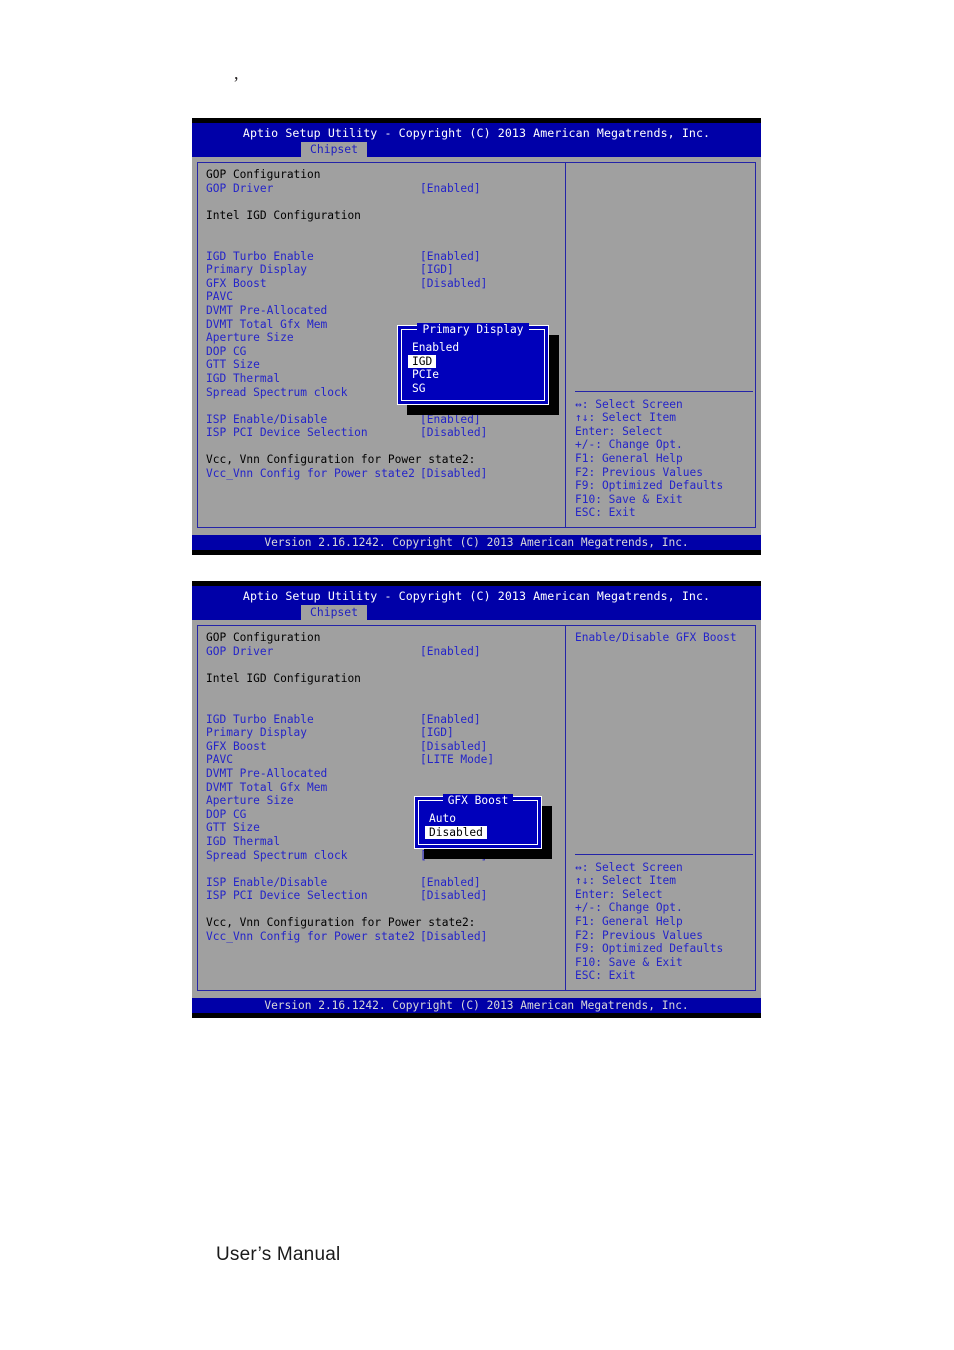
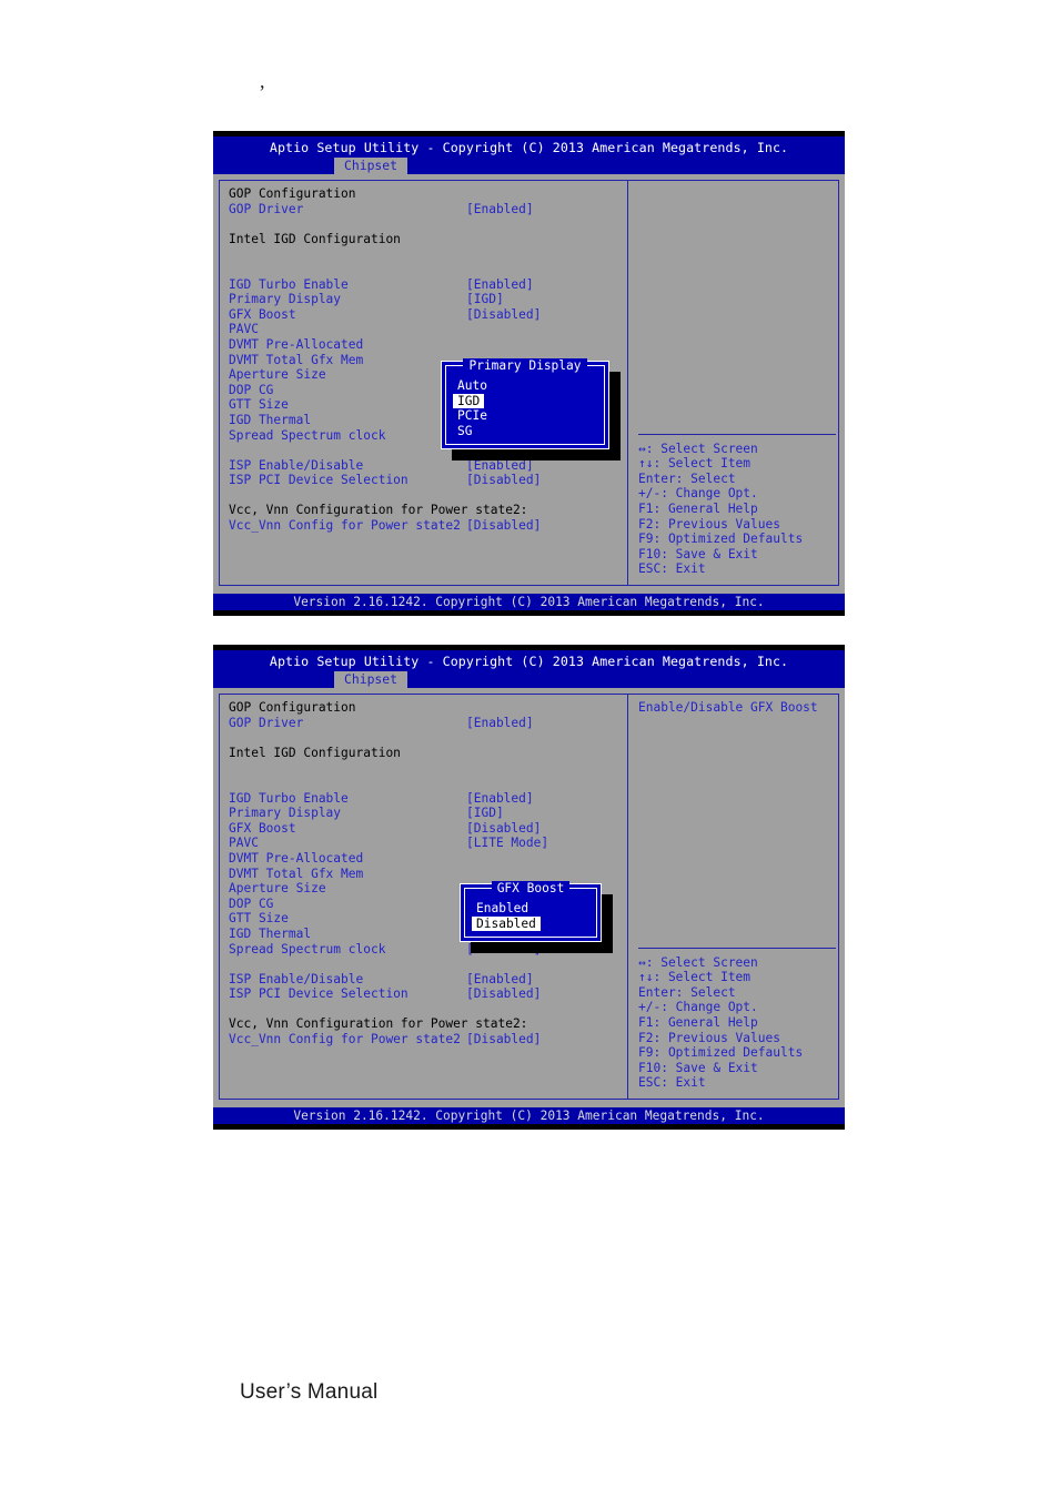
  ,
  Aptio Setup Utility - Copyright (C) 2013 American Megatrends, Inc.
  Chipset
  GOP Configuration
  GOP Driver
  [Enabled]
  Intel IGD Configuration
  IGD Turbo Enable
  [Enabled]
  Primary Display
  [IGD]
  GFX Boost
  [Disabled]
  PAVC
  DVMT Pre-Allocated
  DVMT Total Gfx Mem
  Aperture Size
  DOP CG
  GTT Size
  IGD Thermal
  Spread Spectrum clock
  ISP Enable/Disable
  [Enabled]
  ISP PCI Device Selection
  [Disabled]
  Vcc, Vnn Configuration for Power state2:
  Vcc_Vnn Config for Power state2
  [Disabled]
  ↔: Select Screen
  ↑↓: Select Item
  Enter: Select
  +/-: Change Opt.
  F1: General Help
  F2: Previous Values
  F9: Optimized Defaults
  F10: Save & Exit
  ESC: Exit
  Primary Display
- Enabled
+ Auto
  IGD
  PCIe
  SG
  Version 2.16.1242. Copyright (C) 2013 American Megatrends, Inc.
  Aptio Setup Utility - Copyright (C) 2013 American Megatrends, Inc.
  Chipset
  GOP Configuration
  GOP Driver
  [Enabled]
  Intel IGD Configuration
  IGD Turbo Enable
  [Enabled]
  Primary Display
  [IGD]
  GFX Boost
  [Disabled]
  PAVC
  [LITE Mode]
  DVMT Pre-Allocated
  DVMT Total Gfx Mem
  Aperture Size
  DOP CG
  GTT Size
  IGD Thermal
  Spread Spectrum clock
  ISP Enable/Disable
  [Enabled]
  ISP PCI Device Selection
  [Disabled]
  Vcc, Vnn Configuration for Power state2:
  Vcc_Vnn Config for Power state2
  [Disabled]
  Enable/Disable GFX Boost
  ↔: Select Screen
  ↑↓: Select Item
  Enter: Select
  +/-: Change Opt.
  F1: General Help
  F2: Previous Values
  F9: Optimized Defaults
  F10: Save & Exit
  ESC: Exit
  GFX Boost
- Auto
+ Enabled
  Disabled
  Version 2.16.1242. Copyright (C) 2013 American Megatrends, Inc.
  User’s Manual
